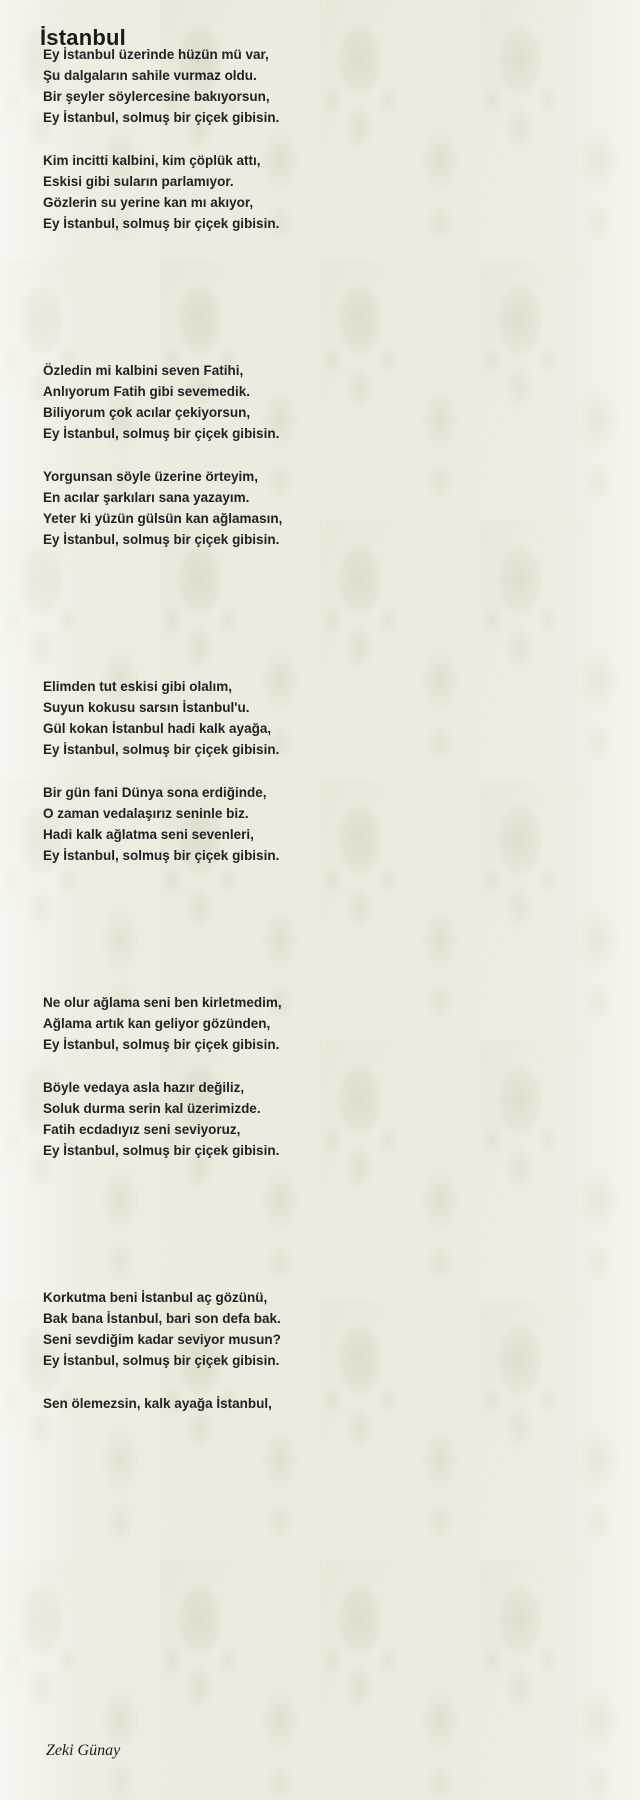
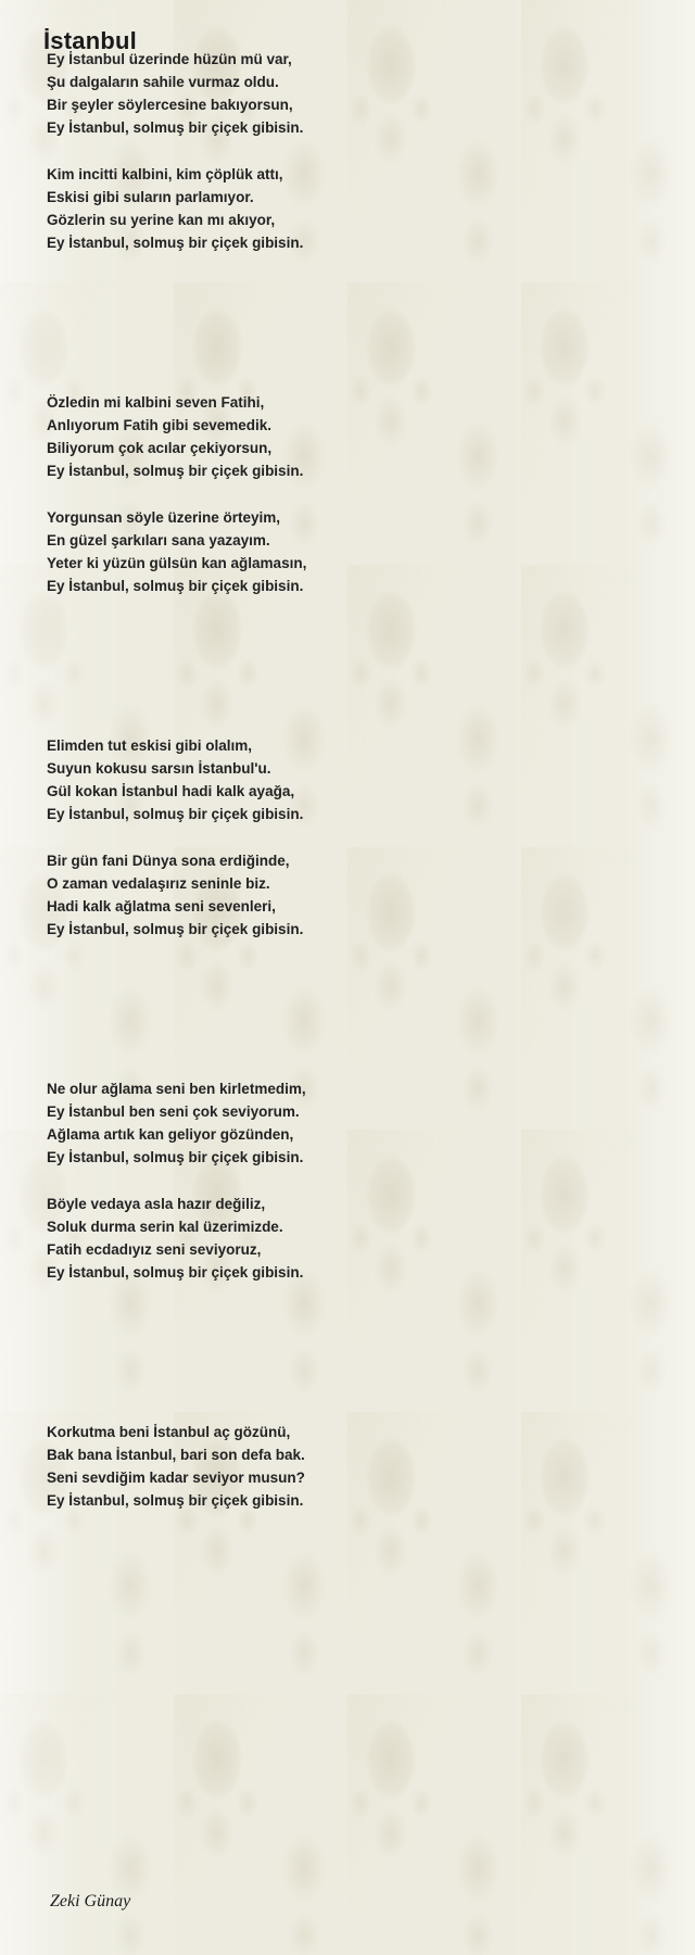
  İstanbul
  Ey İstanbul üzerinde hüzün mü var,
  Şu dalgaların sahile vurmaz oldu.
  Bir şeyler söylercesine bakıyorsun,
  Ey İstanbul, solmuş bir çiçek gibisin.
  Kim incitti kalbini, kim çöplük attı,
  Eskisi gibi suların parlamıyor.
  Gözlerin su yerine kan mı akıyor,
  Ey İstanbul, solmuş bir çiçek gibisin.
  Özledin mi kalbini seven Fatihi,
  Anlıyorum Fatih gibi sevemedik.
  Biliyorum çok acılar çekiyorsun,
  Ey İstanbul, solmuş bir çiçek gibisin.
  Yorgunsan söyle üzerine örteyim,
- En acılar şarkıları sana yazayım.
+ En güzel şarkıları sana yazayım.
  Yeter ki yüzün gülsün kan ağlamasın,
  Ey İstanbul, solmuş bir çiçek gibisin.
  Elimden tut eskisi gibi olalım,
  Suyun kokusu sarsın İstanbul'u.
  Gül kokan İstanbul hadi kalk ayağa,
  Ey İstanbul, solmuş bir çiçek gibisin.
  Bir gün fani Dünya sona erdiğinde,
  O zaman vedalaşırız seninle biz.
  Hadi kalk ağlatma seni sevenleri,
  Ey İstanbul, solmuş bir çiçek gibisin.
  Ne olur ağlama seni ben kirletmedim,
+ Ey İstanbul ben seni çok seviyorum.
  Ağlama artık kan geliyor gözünden,
  Ey İstanbul, solmuş bir çiçek gibisin.
  Böyle vedaya asla hazır değiliz,
  Soluk durma serin kal üzerimizde.
  Fatih ecdadıyız seni seviyoruz,
  Ey İstanbul, solmuş bir çiçek gibisin.
  Korkutma beni İstanbul aç gözünü,
  Bak bana İstanbul, bari son defa bak.
  Seni sevdiğim kadar seviyor musun?
  Ey İstanbul, solmuş bir çiçek gibisin.
- Sen ölemezsin, kalk ayağa İstanbul,
  Zeki Günay
